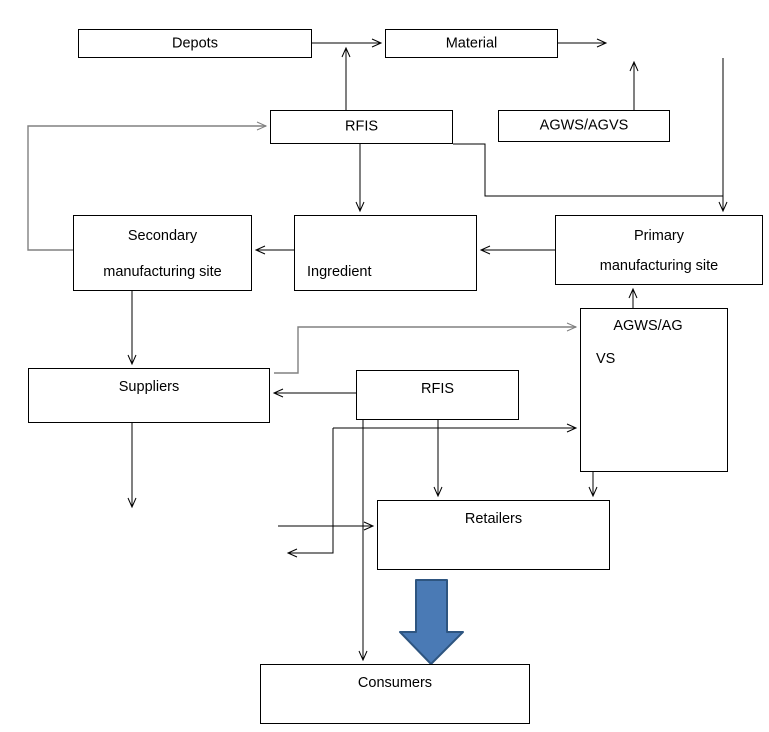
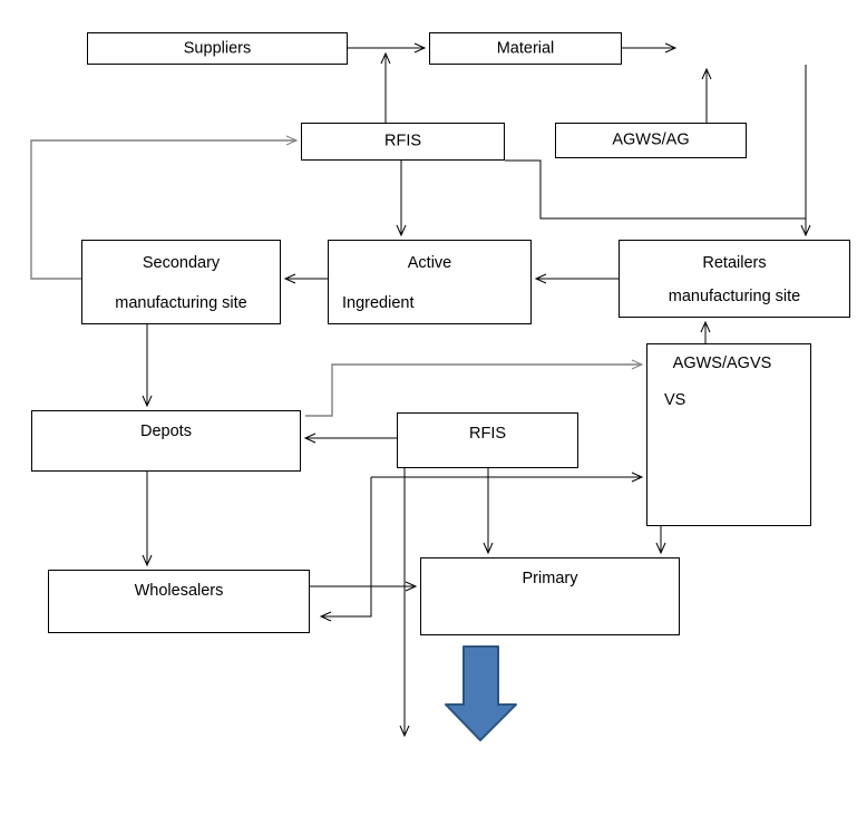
- Depots
+ Suppliers
  Material
  RFIS
- AGWS/AGVS
+ AGWS/AG
  Secondary
  manufacturing site
+ Active
  Ingredient
- Primary
+ Retailers
  manufacturing site
- AGWS/AG
+ AGWS/AGVS
  VS
- Suppliers
+ Depots
  RFIS
+ Wholesalers
- Retailers
+ Primary
- Consumers
